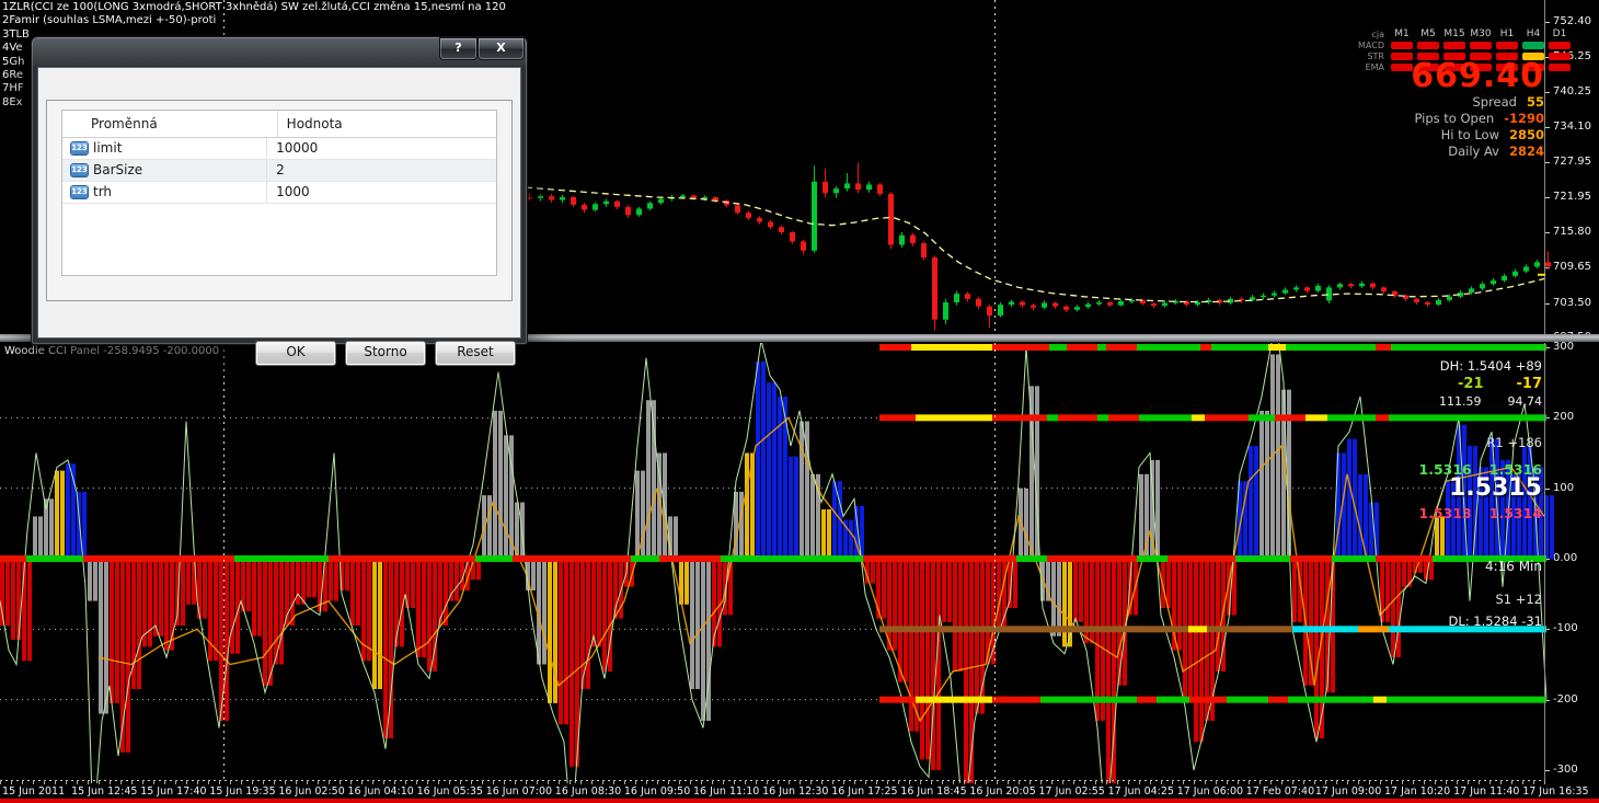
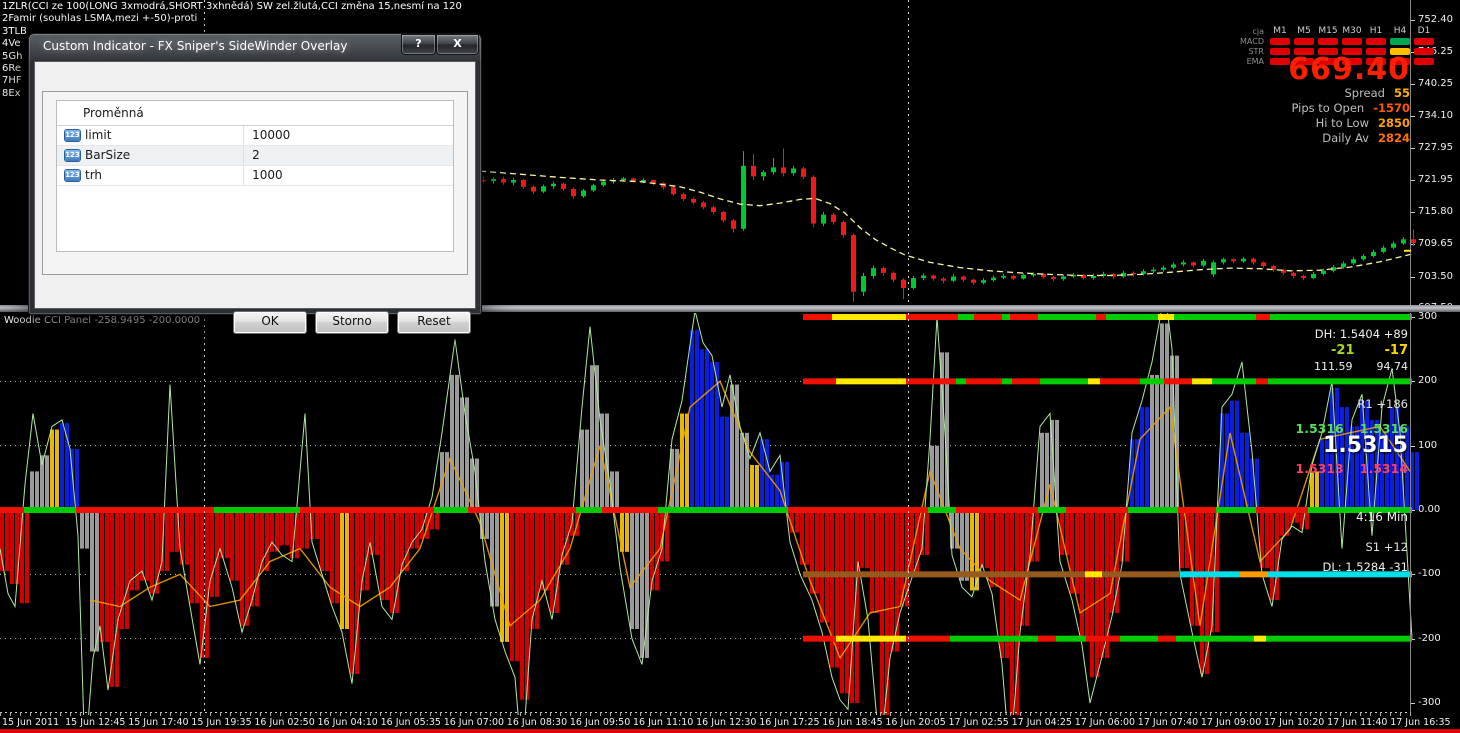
  752.40
  740.25
  734.10
  727.95
  721.95
  715.80
  709.65
  703.50
  1ZLR(CCI ze 100(LONG 3xmodrá,SHORT 3xhnědá) SW zel.žlutá,CCI změna 15,nesmí na 120
  2Famir (souhlas LSMA,mezi +-50)-proti
  3TLB
  4Ve
  5Gh
  6Re
  7HF
  8Ex
  cja
  M1
  M5
  M15
  M30
  H1
  H4
  D1
  MACD
  STR
  EMA
  669.40
  Spread
  55
  Pips to Open
- -1290
+ -1570
  Hi to Low
  2850
  Daily Av
  2824
  Woodie CCI Panel -258.9495 -200.0000
  300
  200
  100
  0.00
  -100
  -200
  -300
  DH: 1.5404 +89
  -21
  -17
  111.59
  94.74
  R1 +186
  1.5316
  1.5316
  1.5315
  1.5313
  1.5314
  4:16 Min
  S1 +12
  DL: 1.5284 -31
  15 Jun 2011
  15 Jun 12:45
  15 Jun 17:40
  15 Jun 19:35
  16 Jun 02:50
  16 Jun 04:10
  16 Jun 05:35
  16 Jun 07:00
  16 Jun 08:30
  16 Jun 09:50
  16 Jun 11:10
  16 Jun 12:30
  16 Jun 17:25
  16 Jun 18:45
  16 Jun 20:05
  17 Jun 02:55
  17 Jun 04:25
  17 Jun 06:00
- 17 Feb 07:40
+ 17 Jun 07:40
  17 Jun 09:00
- 17 Jan 10:20
+ 17 Jun 10:20
  17 Jun 11:40
  17 Jun 16:35
+ Custom Indicator - FX Sniper's SideWinder Overlay
  ?
  X
  Proměnná
- Hodnota
  123
  limit
  10000
  123
  BarSize
  2
  123
  trh
  1000
  OK
  Storno
  Reset
